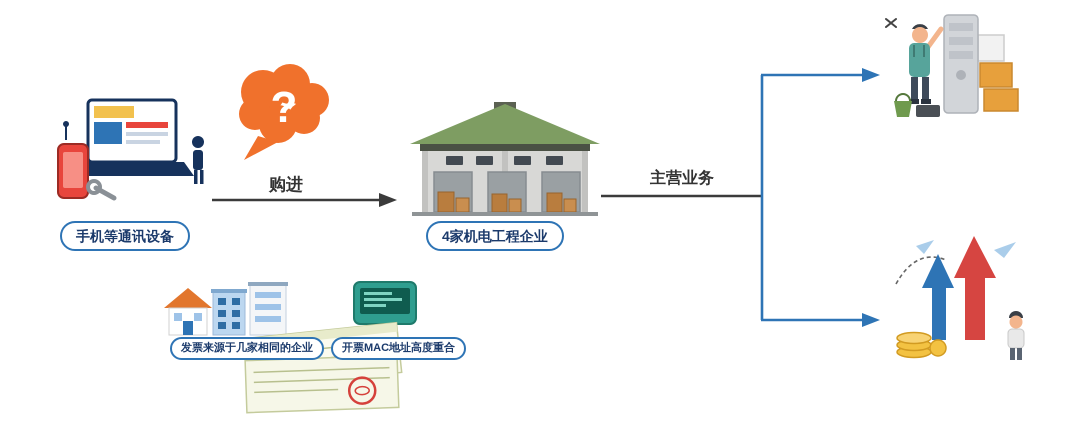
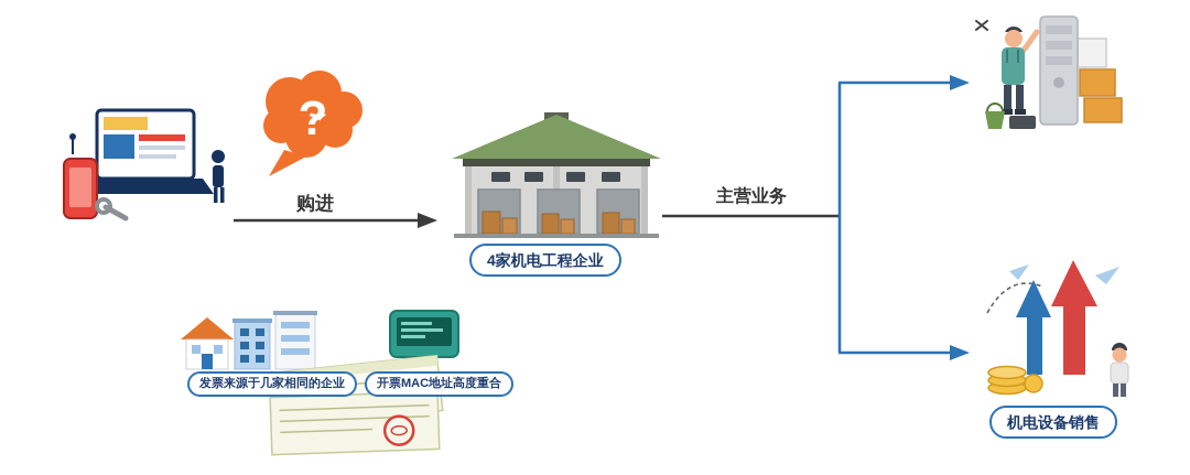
- 手机等通讯设备
  ?
  购进
  4家机电工程企业
  主营业务
+ 机电设备销售
  发票来源于几家相同的企业
  开票MAC地址高度重合
